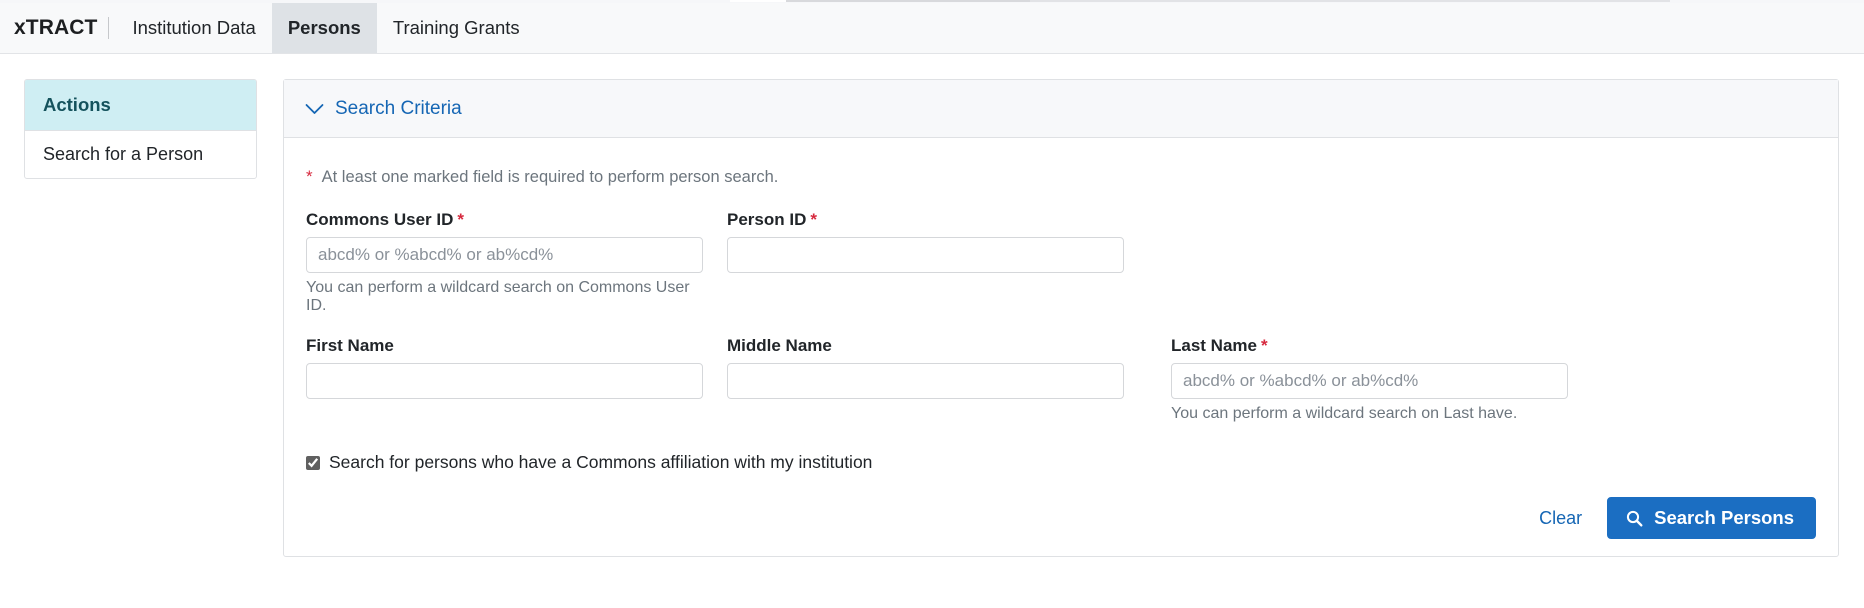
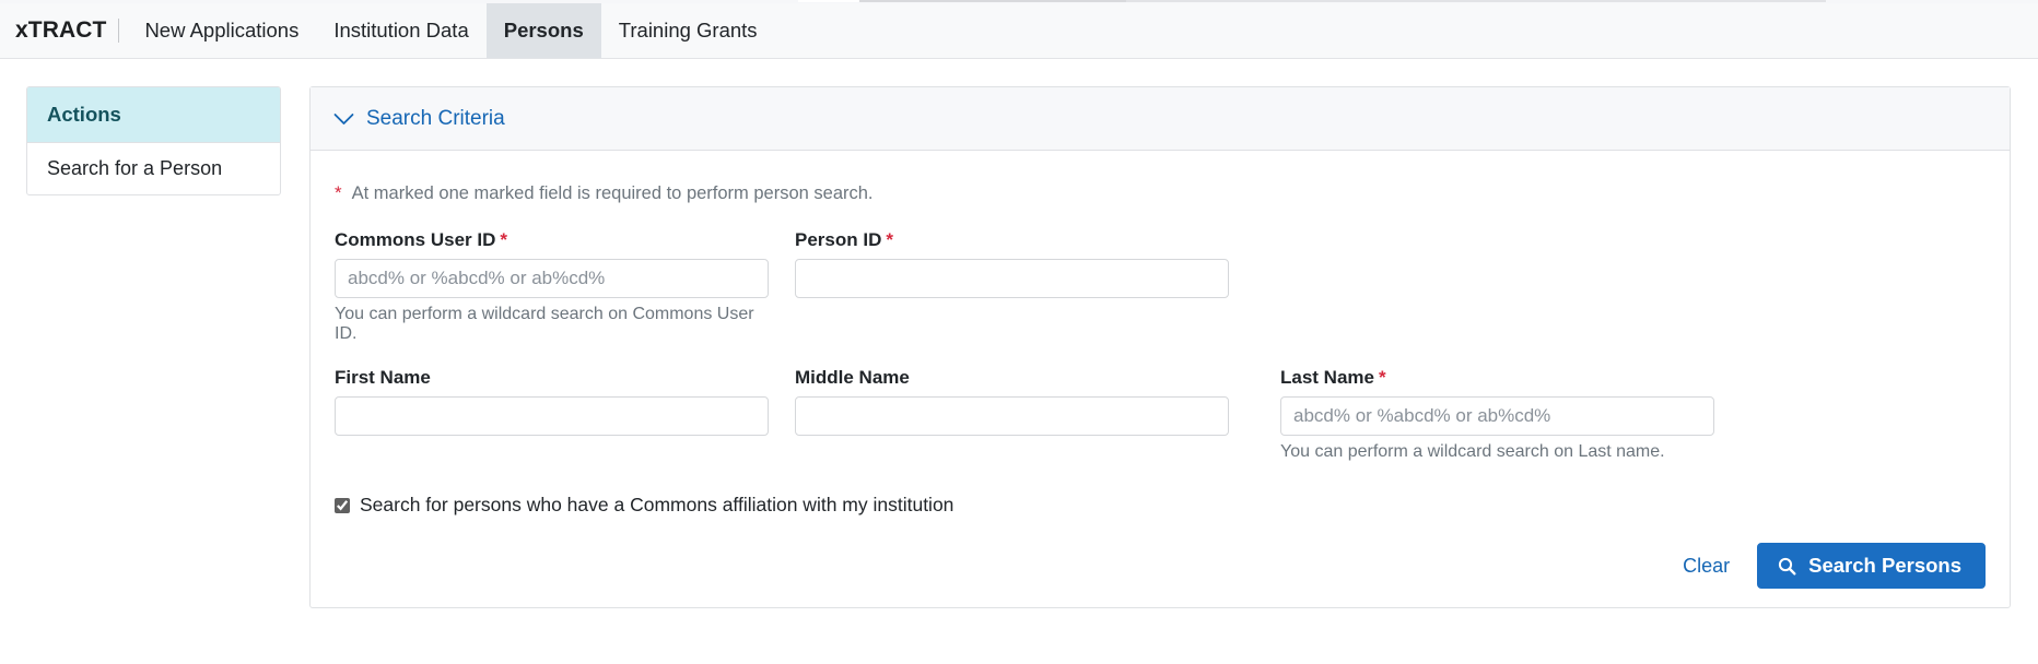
  xTRACT
+ New Applications
  Institution Data
  Persons
  Training Grants
  Actions
  Search for a Person
  Search Criteria
  *
- At least one marked field is required to perform person search.
+ At marked one marked field is required to perform person search.
  Commons User ID *
  abcd% or %abcd% or ab%cd%
  You can perform a wildcard search on Commons User ID.
  Person ID *
  First Name
  Middle Name
  Last Name *
  abcd% or %abcd% or ab%cd%
- You can perform a wildcard search on Last have.
+ You can perform a wildcard search on Last name.
  Search for persons who have a Commons affiliation with my institution
  Clear
  Search Persons
